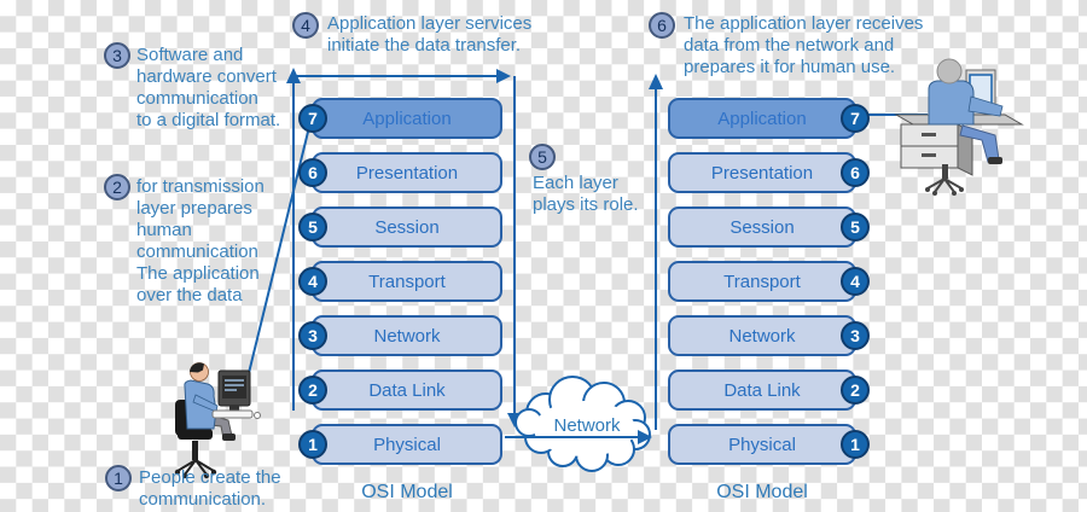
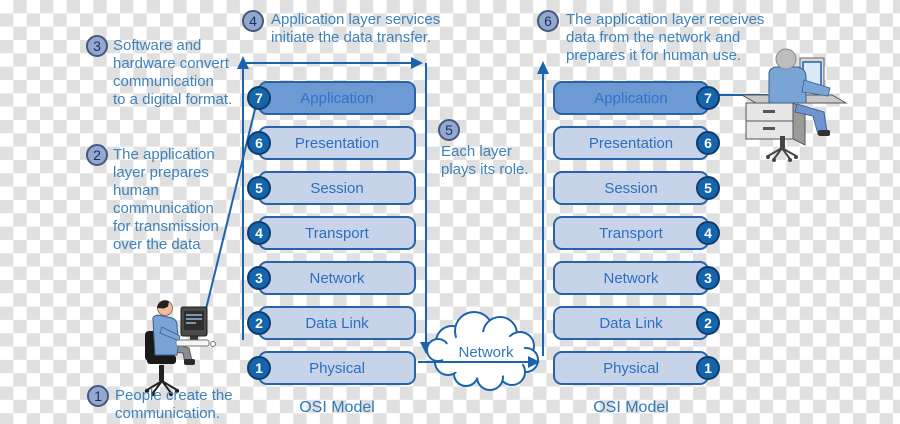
  3
  Software and
  hardware convert
  communication
  to a digital format.
  2
- for transmission
+ The application
  layer prepares
  human
  communication
- The application
+ for transmission
  over the data
  1
  People create the
  communication.
  4
  Application layer services
  initiate the data transfer.
  5
  Each layer
  plays its role.
  6
  The application layer receives
  data from the network and
  prepares it for human use.
  Application
  7
  Presentation
  6
  Session
  5
  Transport
  4
  Network
  3
  Data Link
  2
  Physical
  1
  OSI Model
  Application
  7
  Presentation
  6
  Session
  5
  Transport
  4
  Network
  3
  Data Link
  2
  Physical
  1
  OSI Model
  Network
